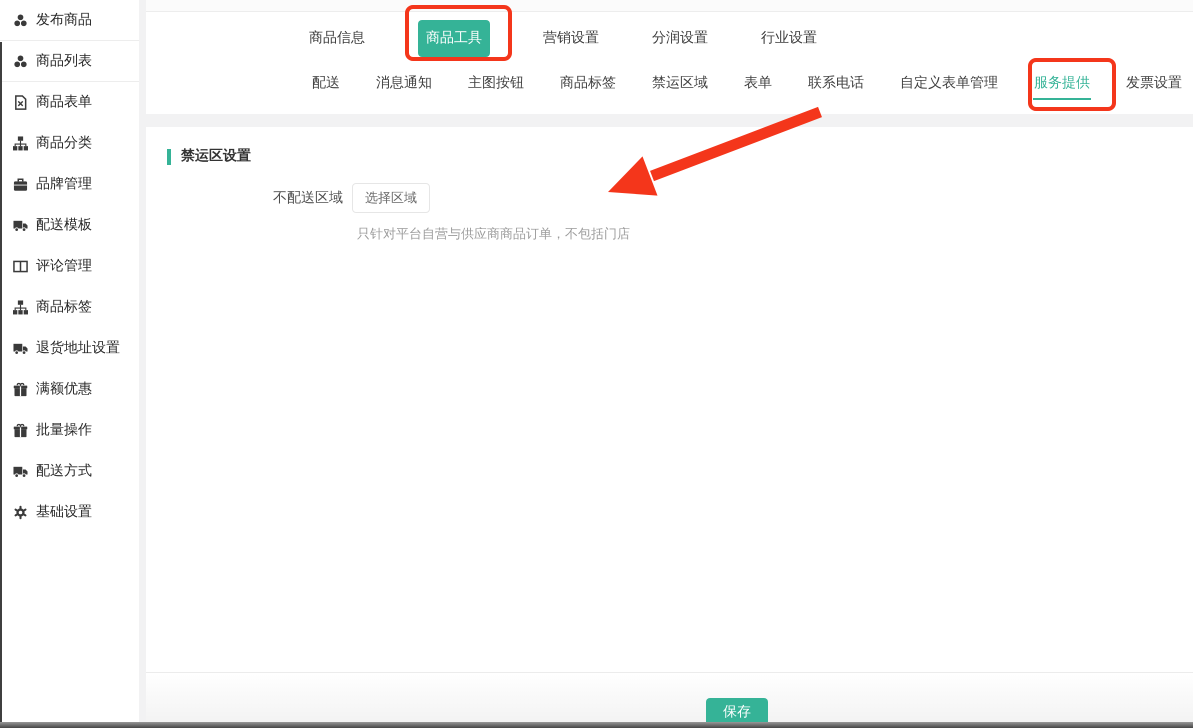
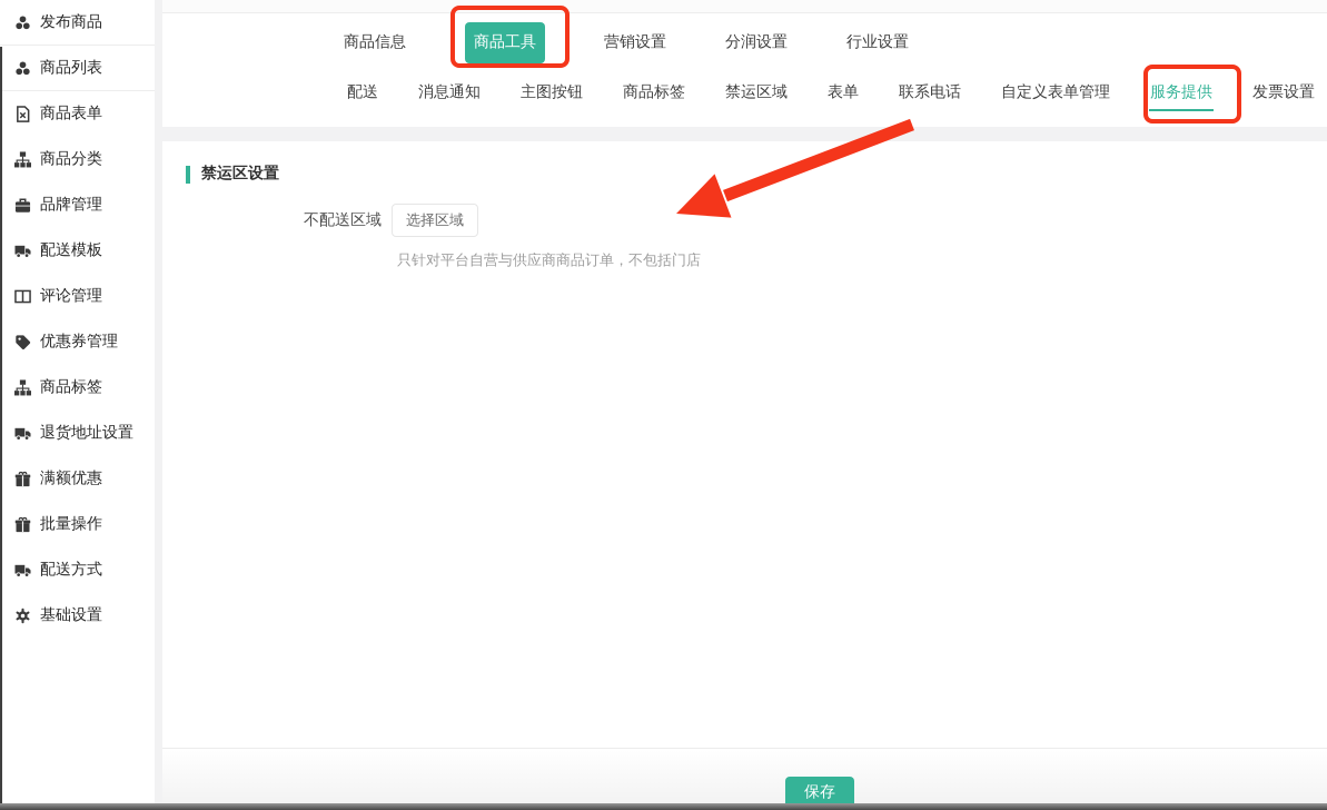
  发布商品
  商品列表
  商品表单
  商品分类
  品牌管理
  配送模板
  评论管理
+ 优惠券管理
  商品标签
  退货地址设置
  满额优惠
  批量操作
  配送方式
  基础设置
  商品信息
  商品工具
  营销设置
  分润设置
  行业设置
  配送
  消息通知
  主图按钮
  商品标签
  禁运区域
  表单
  联系电话
  自定义表单管理
  服务提供
  发票设置
  禁运区设置
  不配送区域
  选择区域
  只针对平台自营与供应商商品订单，不包括门店
  保存
